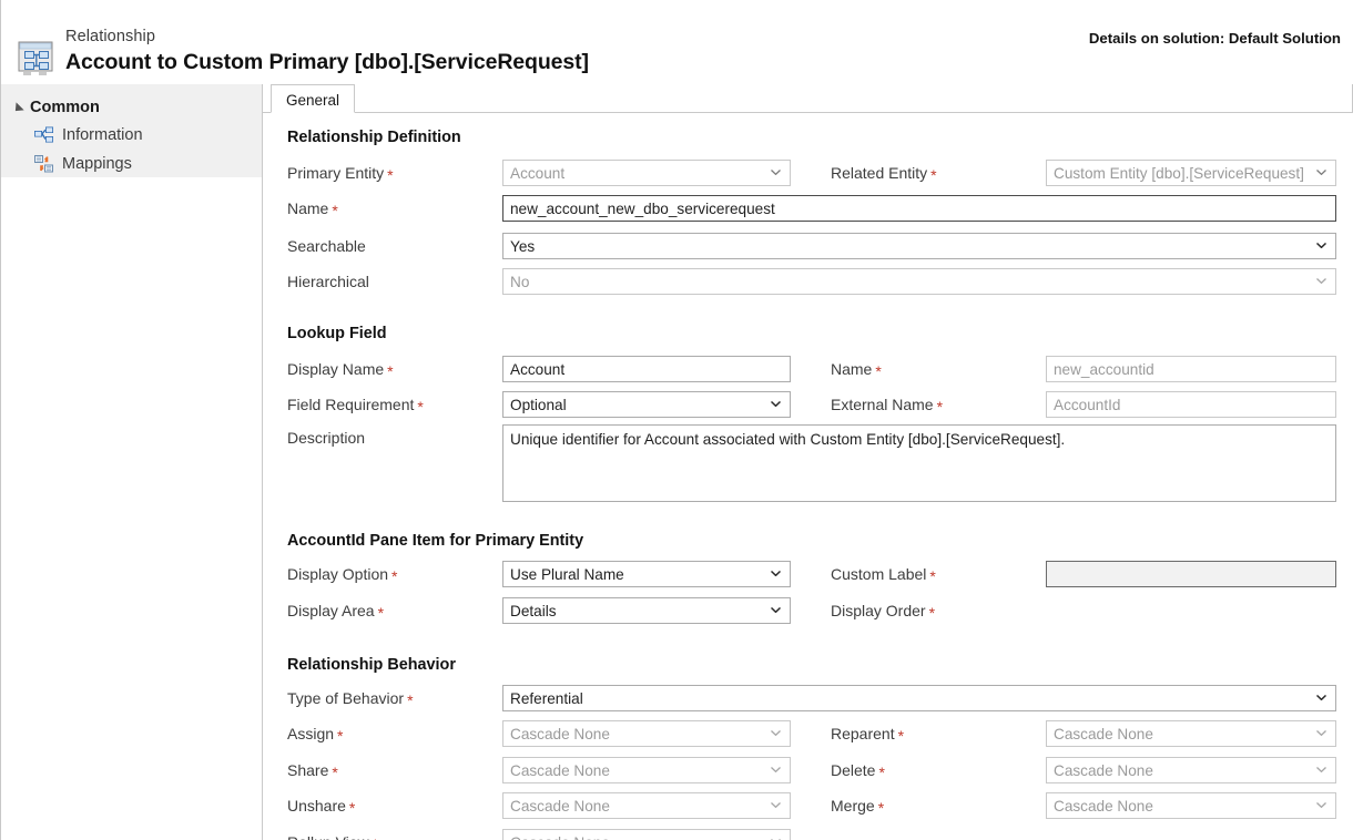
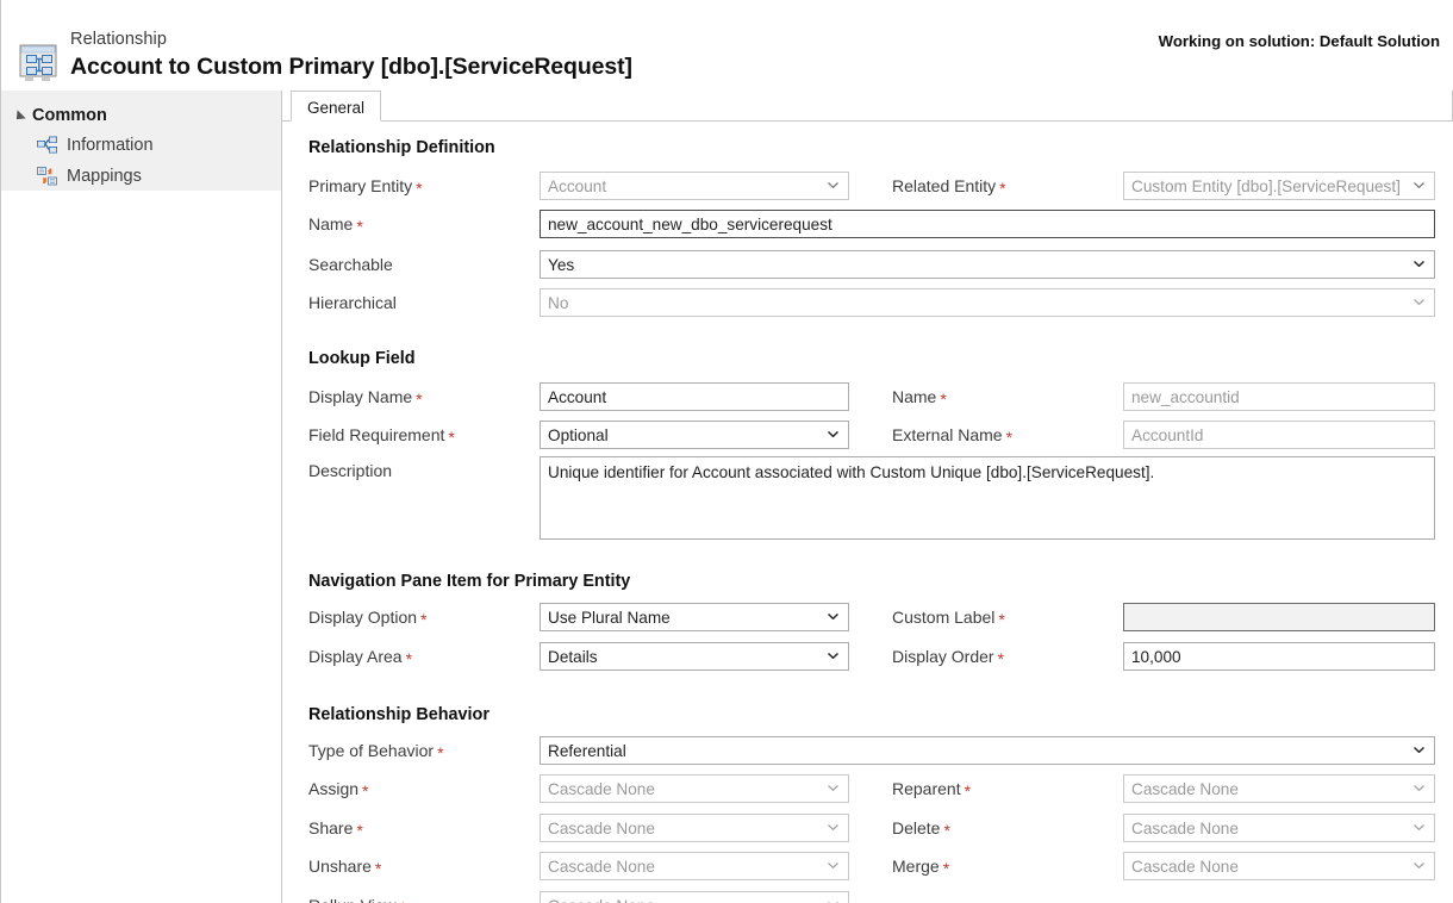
  Relationship
  Account to Custom Primary [dbo].[ServiceRequest]
- Details on solution: Default Solution
+ Working on solution: Default Solution
  Common
  Information
  Mappings
  General
  Relationship Definition
  Primary Entity *
  Account
  Related Entity *
  Custom Entity [dbo].[ServiceRequest]
  Name *
  new_account_new_dbo_servicerequest
  Searchable
  Yes
  Hierarchical
  No
  Lookup Field
  Display Name *
  Account
  Name *
  new_accountid
  Field Requirement *
  Optional
  External Name *
  AccountId
  Description
- Unique identifier for Account associated with Custom Entity [dbo].[ServiceRequest].
+ Unique identifier for Account associated with Custom Unique [dbo].[ServiceRequest].
- AccountId Pane Item for Primary Entity
+ Navigation Pane Item for Primary Entity
  Display Option *
  Use Plural Name
  Custom Label *
  Display Area *
  Details
  Display Order *
+ 10,000
  Relationship Behavior
  Type of Behavior *
  Referential
  Assign *
  Cascade None
  Reparent *
  Cascade None
  Share *
  Cascade None
  Delete *
  Cascade None
  Unshare *
  Cascade None
  Merge *
  Cascade None
